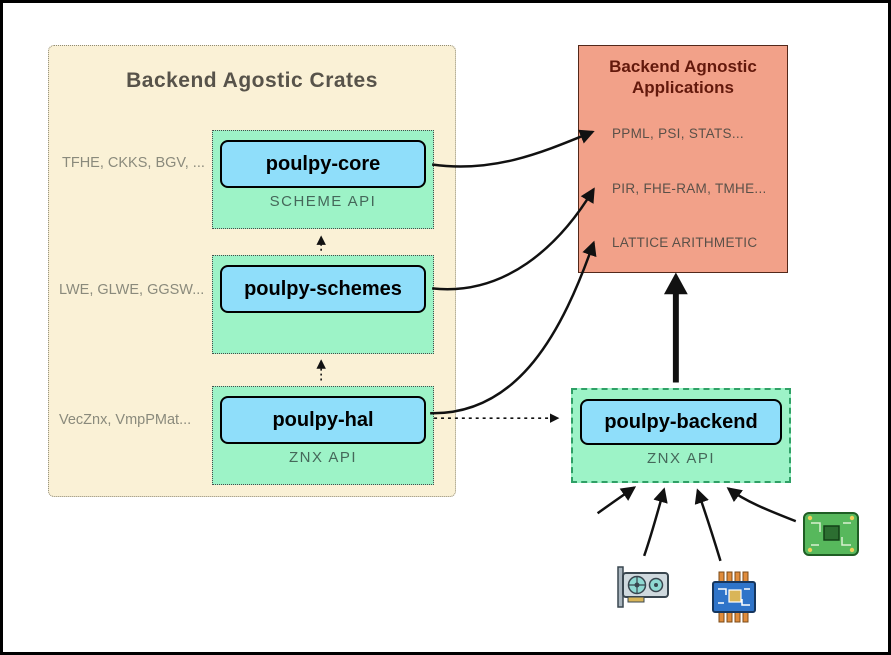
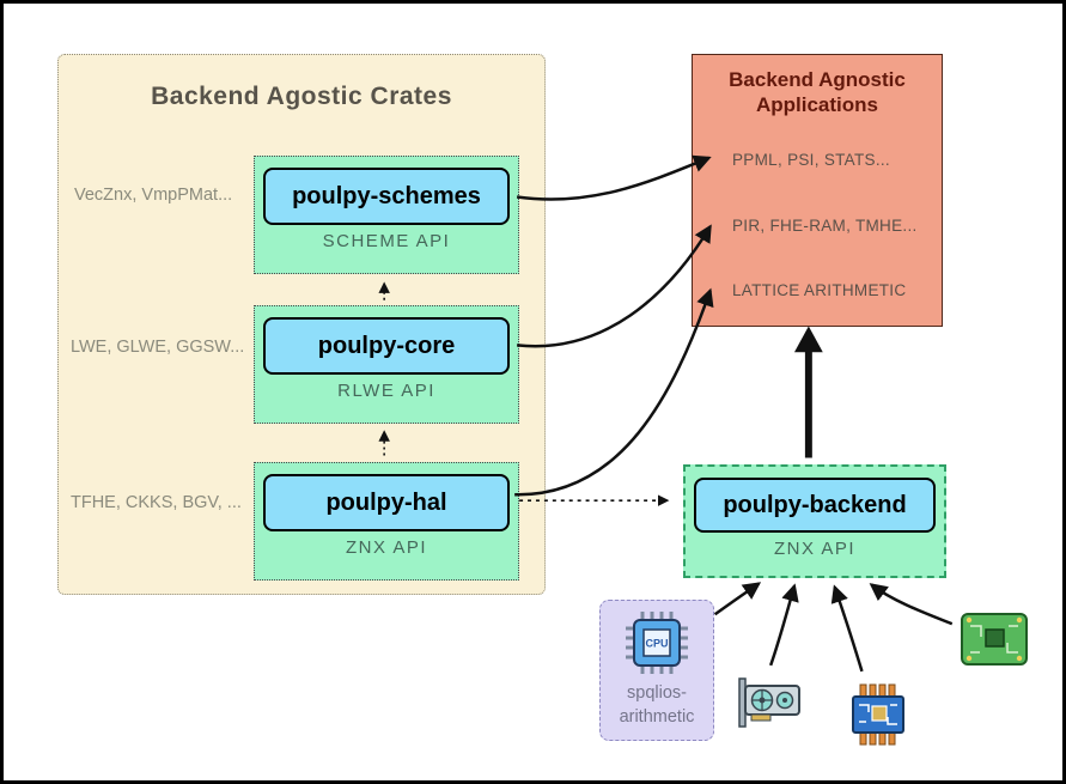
  Backend Agostic Crates
- TFHE, CKKS, BGV, ...
+ VecZnx, VmpPMat...
  LWE, GLWE, GGSW...
- VecZnx, VmpPMat...
+ TFHE, CKKS, BGV, ...
- poulpy-core
+ poulpy-schemes
  SCHEME API
- poulpy-schemes
+ poulpy-core
+ RLWE API
  poulpy-hal
  ZNX API
  Backend Agnostic
  Applications
  PPML, PSI, STATS...
  PIR, FHE-RAM, TMHE...
  LATTICE ARITHMETIC
  poulpy-backend
  ZNX API
+ CPU
+ spqlios-
+ arithmetic
